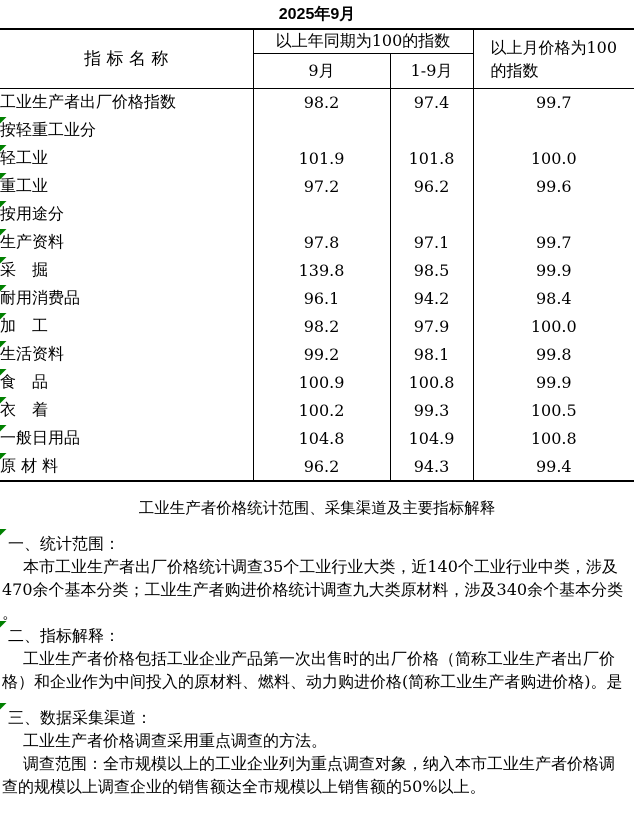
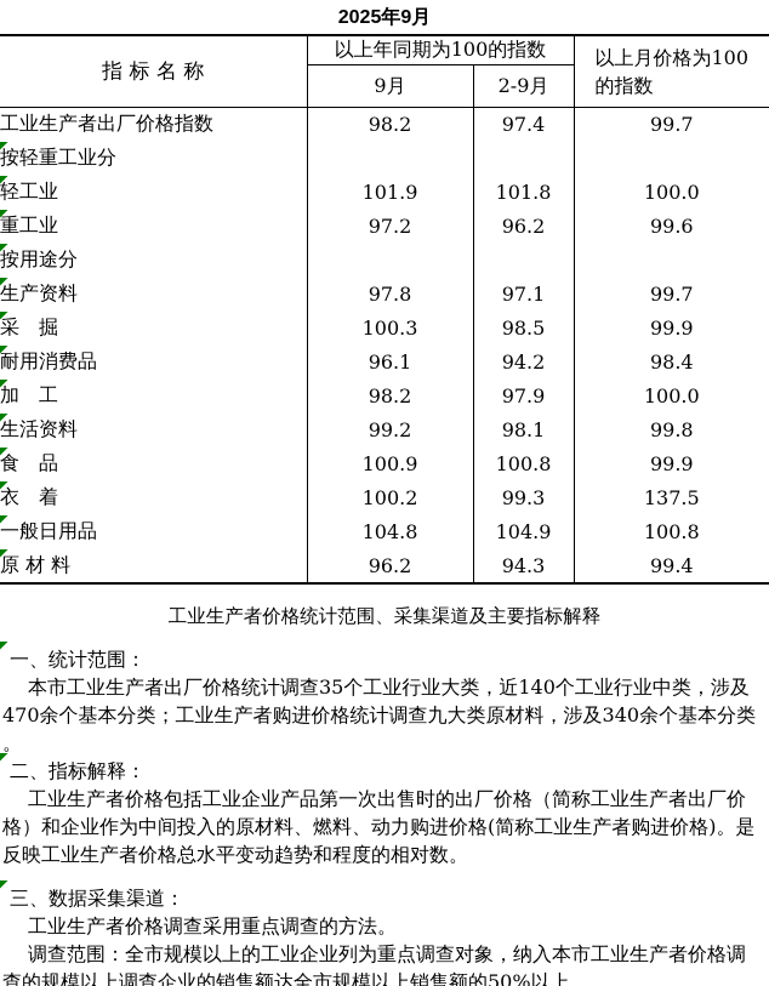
  2025年9月
  指 标 名 称	以上年同期为100的指数	以上月价格为100的指数
- 9月	1-9月
+ 9月	2-9月
  工业生产者出厂价格指数	98.2	97.4	99.7
  按轻重工业分
  轻工业	101.9	101.8	100.0
  重工业	97.2	96.2	99.6
  按用途分
  生产资料	97.8	97.1	99.7
- 采 掘	139.8	98.5	99.9
+ 采 掘	100.3	98.5	99.9
  耐用消费品	96.1	94.2	98.4
  加 工	98.2	97.9	100.0
  生活资料	99.2	98.1	99.8
  食 品	100.9	100.8	99.9
- 衣 着	100.2	99.3	100.5
+ 衣 着	100.2	99.3	137.5
  一般日用品	104.8	104.9	100.8
  原 材 料	96.2	94.3	99.4
  工业生产者价格统计范围、采集渠道及主要指标解释
  一、统计范围：
  本市工业生产者出厂价格统计调查35个工业行业大类，近140个工业行业中类，涉及
  470余个基本分类；工业生产者购进价格统计调查九大类原材料，涉及340余个基本分类
  。
  二、指标解释：
  工业生产者价格包括工业企业产品第一次出售时的出厂价格（简称工业生产者出厂价
  格）和企业作为中间投入的原材料、燃料、动力购进价格(简称工业生产者购进价格)。是
+ 反映工业生产者价格总水平变动趋势和程度的相对数。
  三、数据采集渠道：
  工业生产者价格调查采用重点调查的方法。
  调查范围：全市规模以上的工业企业列为重点调查对象，纳入本市工业生产者价格调
  查的规模以上调查企业的销售额达全市规模以上销售额的50%以上。
